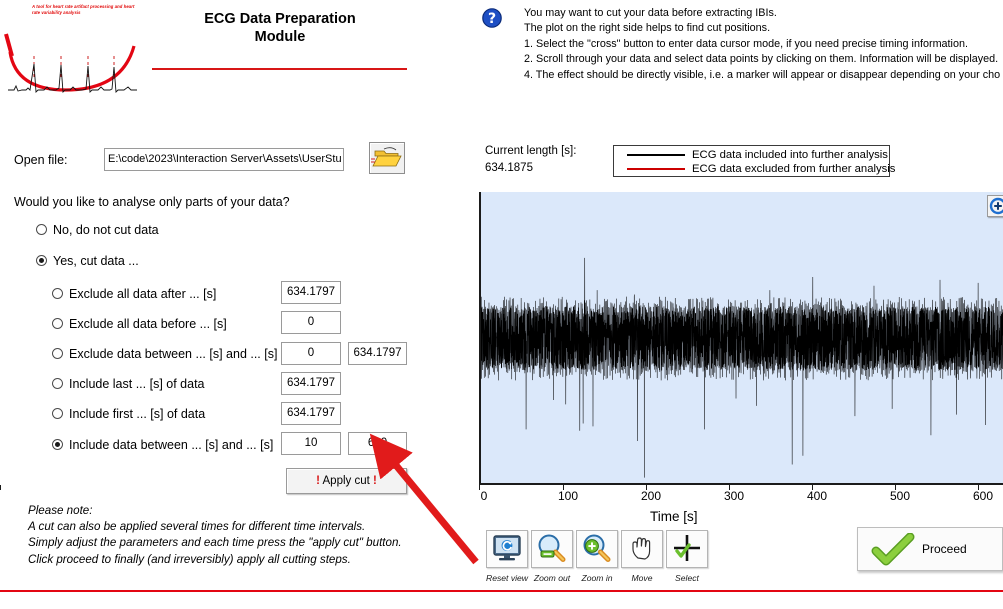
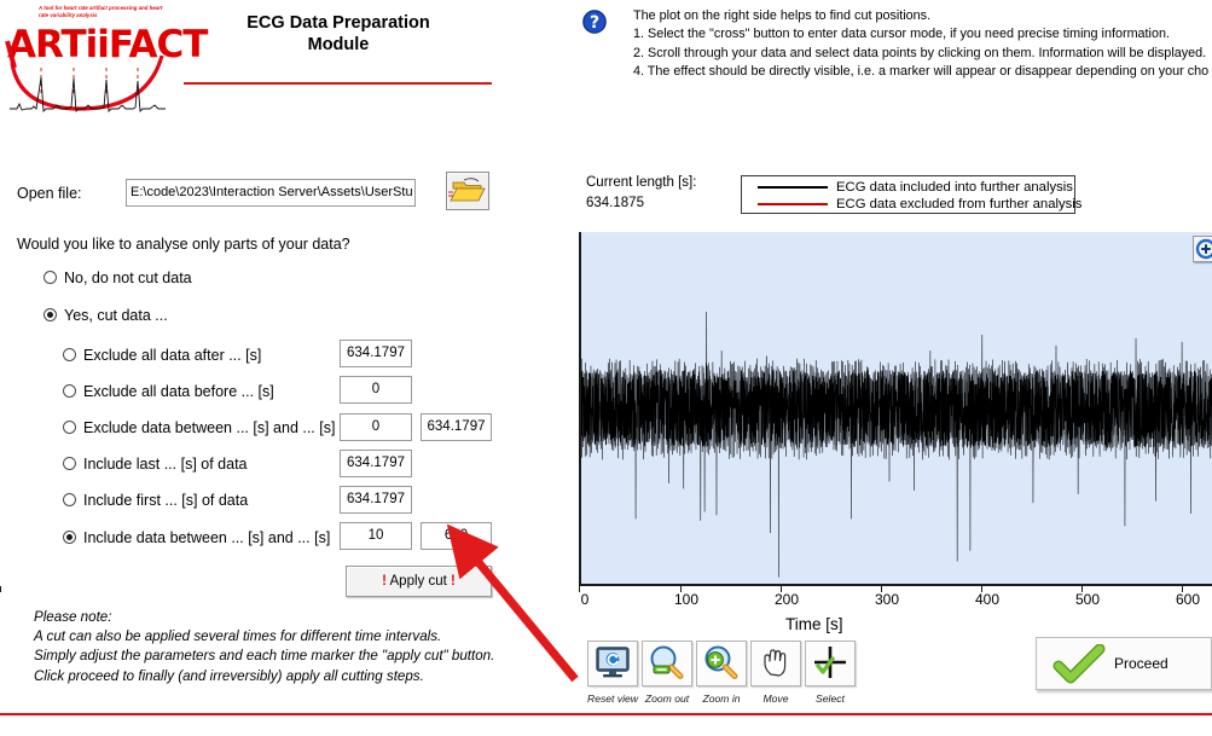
+ ARTiiFACT
  ECG Data Preparation
  Module
  ?
- You may want to cut your data before extracting IBIs.
  The plot on the right side helps to find cut positions.
  1. Select the "cross" button to enter data cursor mode, if you need precise timing information.
  2. Scroll through your data and select data points by clicking on them. Information will be displayed.
  4. The effect should be directly visible, i.e. a marker will appear or disappear depending on your cho
  Open file:
  E:\code\2023\Interaction Server\Assets\UserStu
  Would you like to analyse only parts of your data?
  No, do not cut data
  Yes, cut data ...
  Exclude all data after ... [s]
  634.1797
  Exclude all data before ... [s]
  0
  Exclude data between ... [s] and ... [s]
  0
  634.1797
  Include last ... [s] of data
  634.1797
  Include first ... [s] of data
  634.1797
  Include data between ... [s] and ... [s]
  10
  620
  ! Apply cut !
  Please note:
  A cut can also be applied several times for different time intervals.
- Simply adjust the parameters and each time press the "apply cut" button.
+ Simply adjust the parameters and each time marker the "apply cut" button.
  Click proceed to finally (and irreversibly) apply all cutting steps.
  Current length [s]:
  634.1875
  ECG data included into further analysis
  ECG data excluded from further analysis
  0
  100
  200
  300
  400
  500
  600
  Time [s]
  Reset view
  Zoom out
  Zoom in
  Move
  Select
  Proceed
